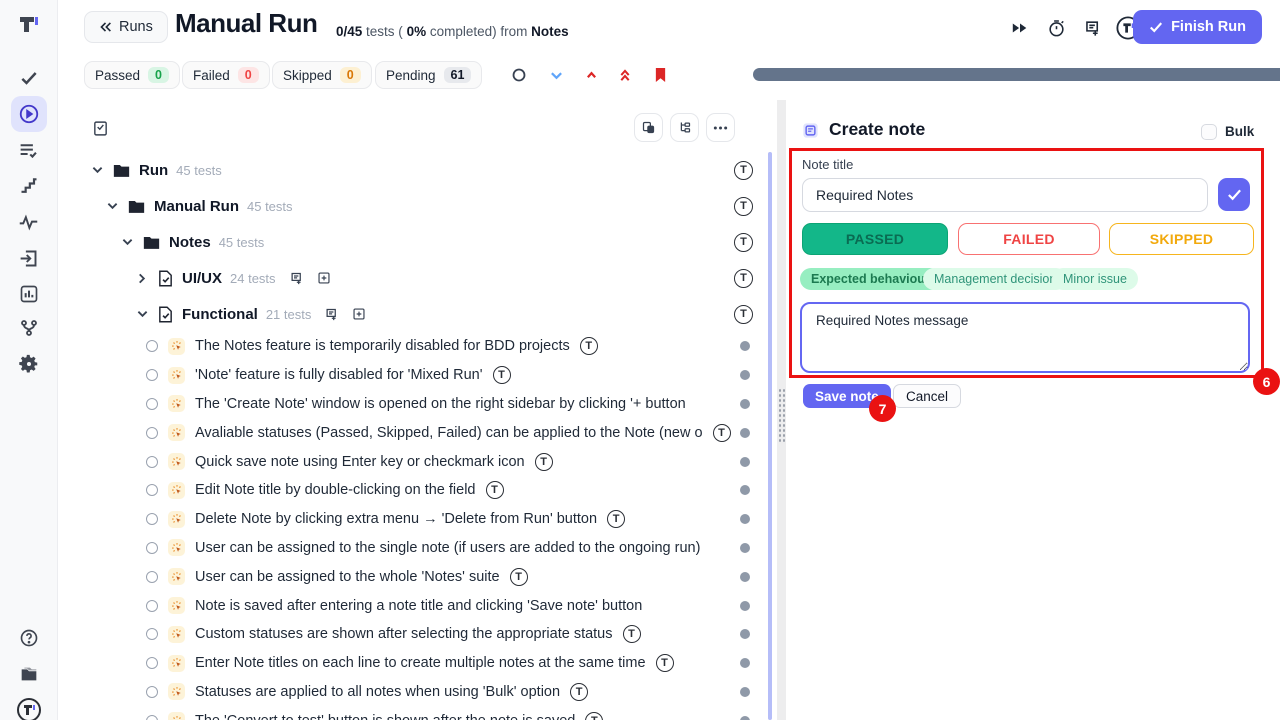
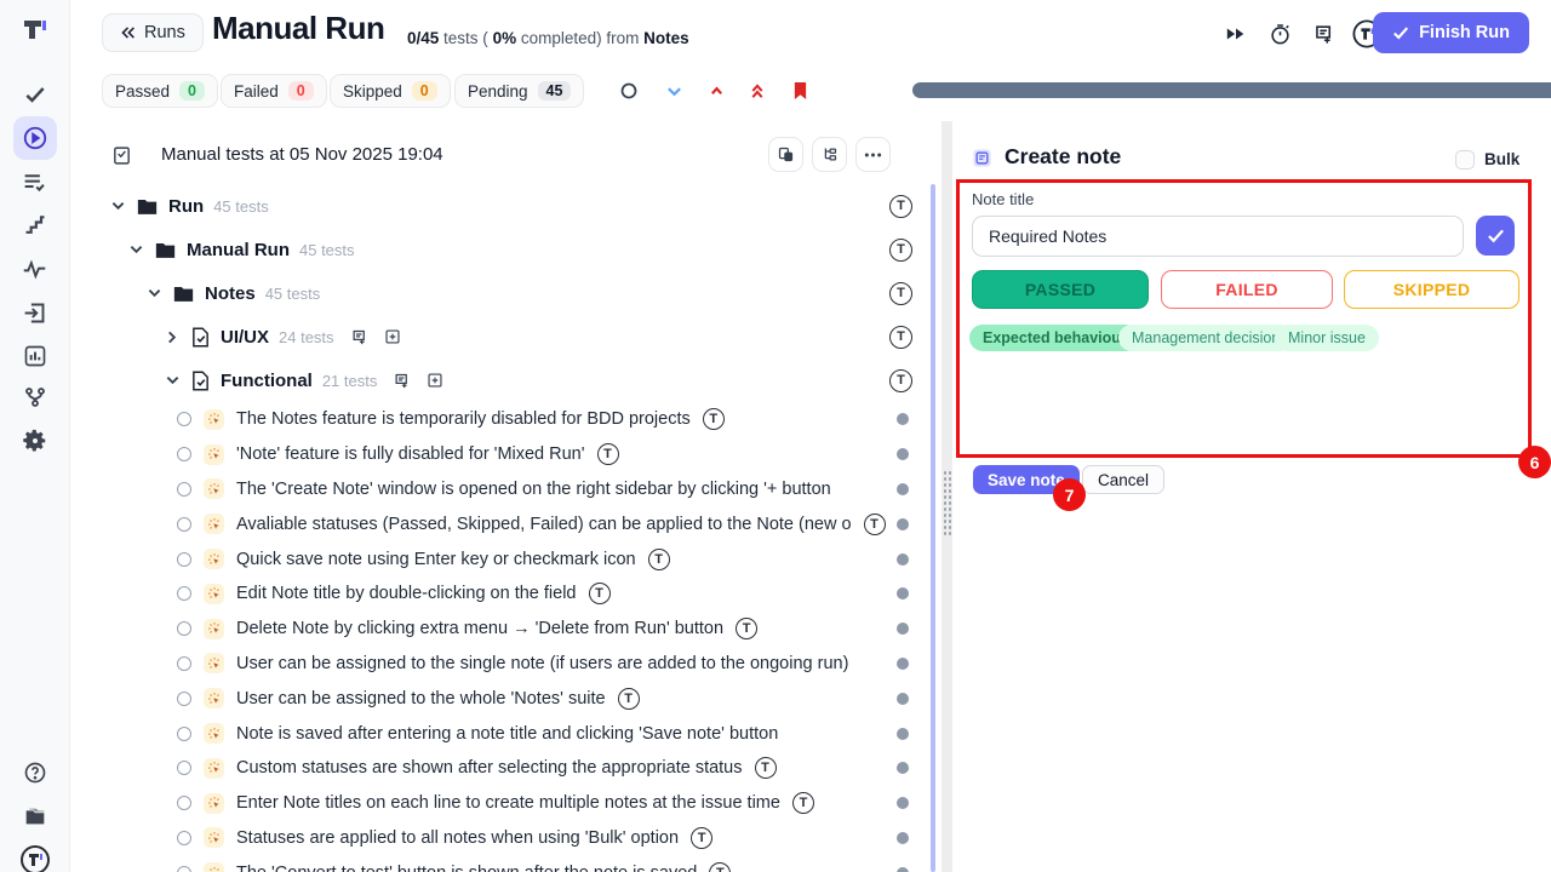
  Runs
  Manual Run
  0/45 tests ( 0% completed) from Notes
  Finish Run
  Passed
  0
  Failed
  0
  Skipped
  0
  Pending
- 61
+ 45
+ Manual tests at 05 Nov 2025 19:04
  Run
  45 tests
  T
  Manual Run
  45 tests
  T
  Notes
  45 tests
  T
  UI/UX
  24 tests
  T
  Functional
  21 tests
  T
  The Notes feature is temporarily disabled for BDD projects
  T
  'Note' feature is fully disabled for 'Mixed Run'
  T
  The 'Create Note' window is opened on the right sidebar by clicking '+ button
  Avaliable statuses (Passed, Skipped, Failed) can be applied to the Note (new o
  T
  Quick save note using Enter key or checkmark icon
  T
  Edit Note title by double-clicking on the field
  T
  Delete Note by clicking extra menu → 'Delete from Run' button
  T
  User can be assigned to the single note (if users are added to the ongoing run)
  User can be assigned to the whole 'Notes' suite
  T
  Note is saved after entering a note title and clicking 'Save note' button
  Custom statuses are shown after selecting the appropriate status
  T
- Enter Note titles on each line to create multiple notes at the same time
+ Enter Note titles on each line to create multiple notes at the issue time
  T
  Statuses are applied to all notes when using 'Bulk' option
  T
  Create note
  Bulk
  6
  7
  Note title
  Required Notes
  PASSED
  FAILED
  SKIPPED
  Expected behaviou
  Management decisio
  Minor issue
- Required Notes message
  Save not
  Cancel
